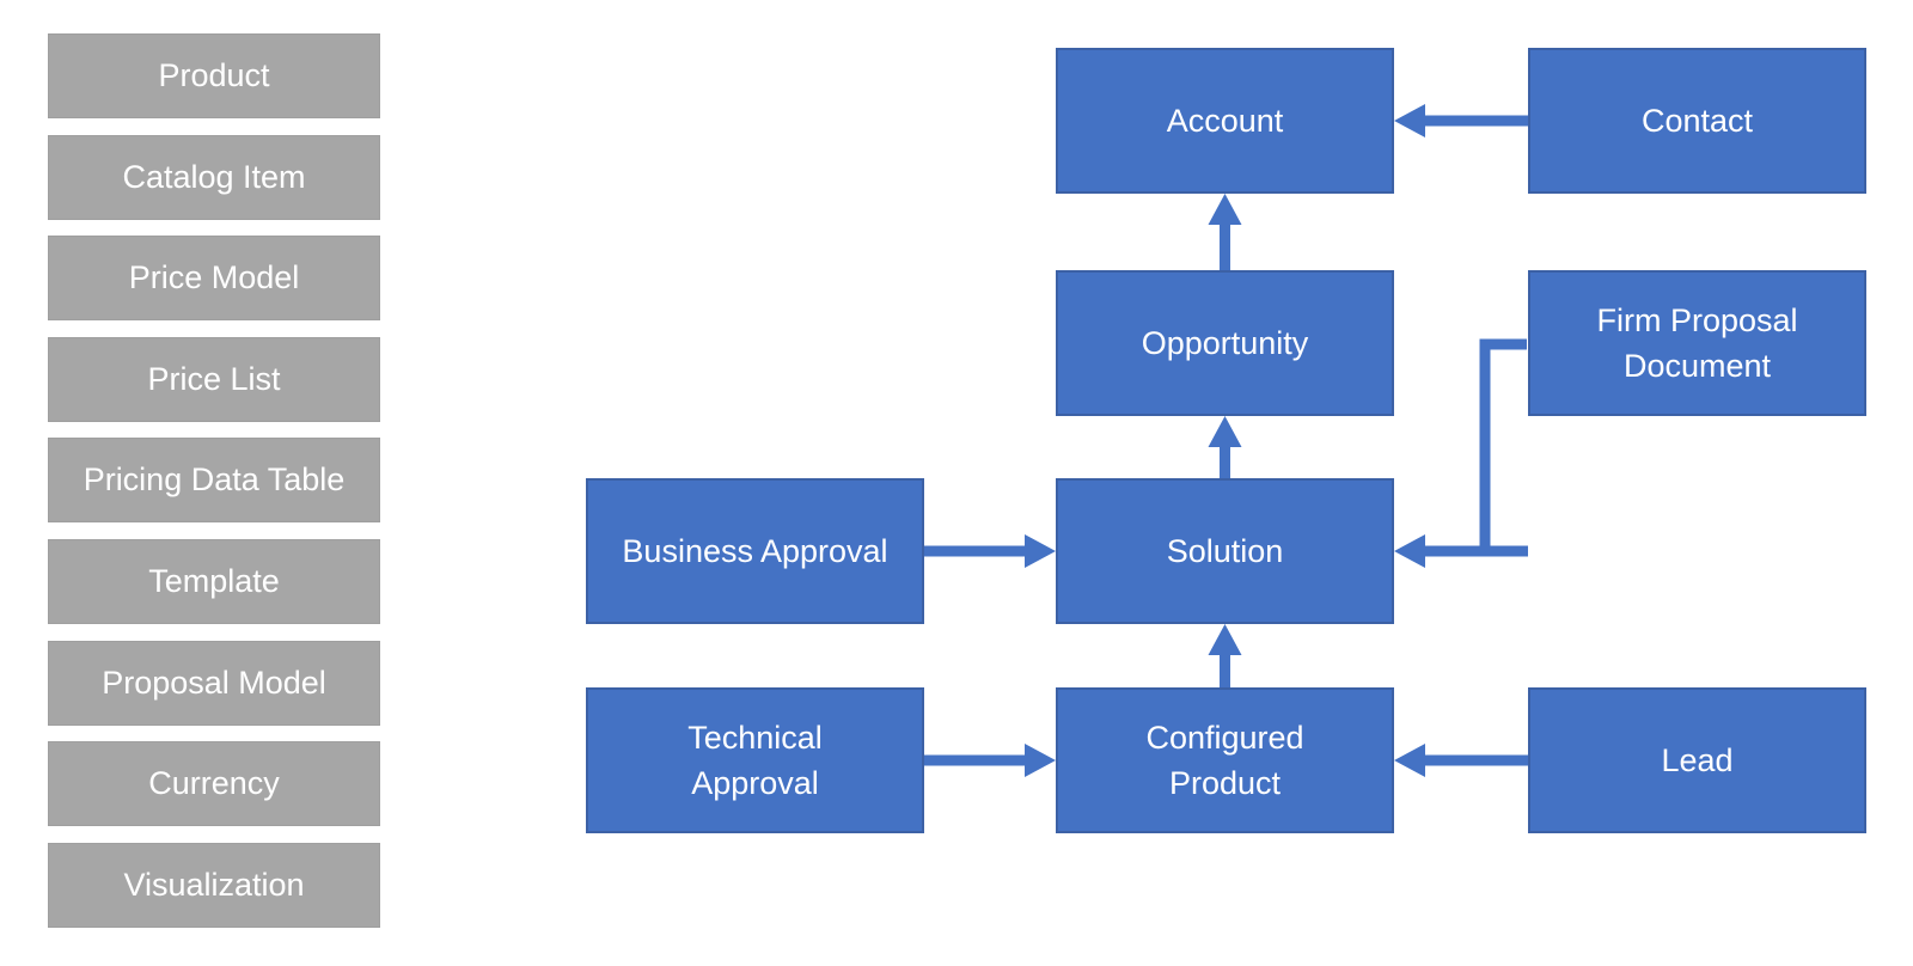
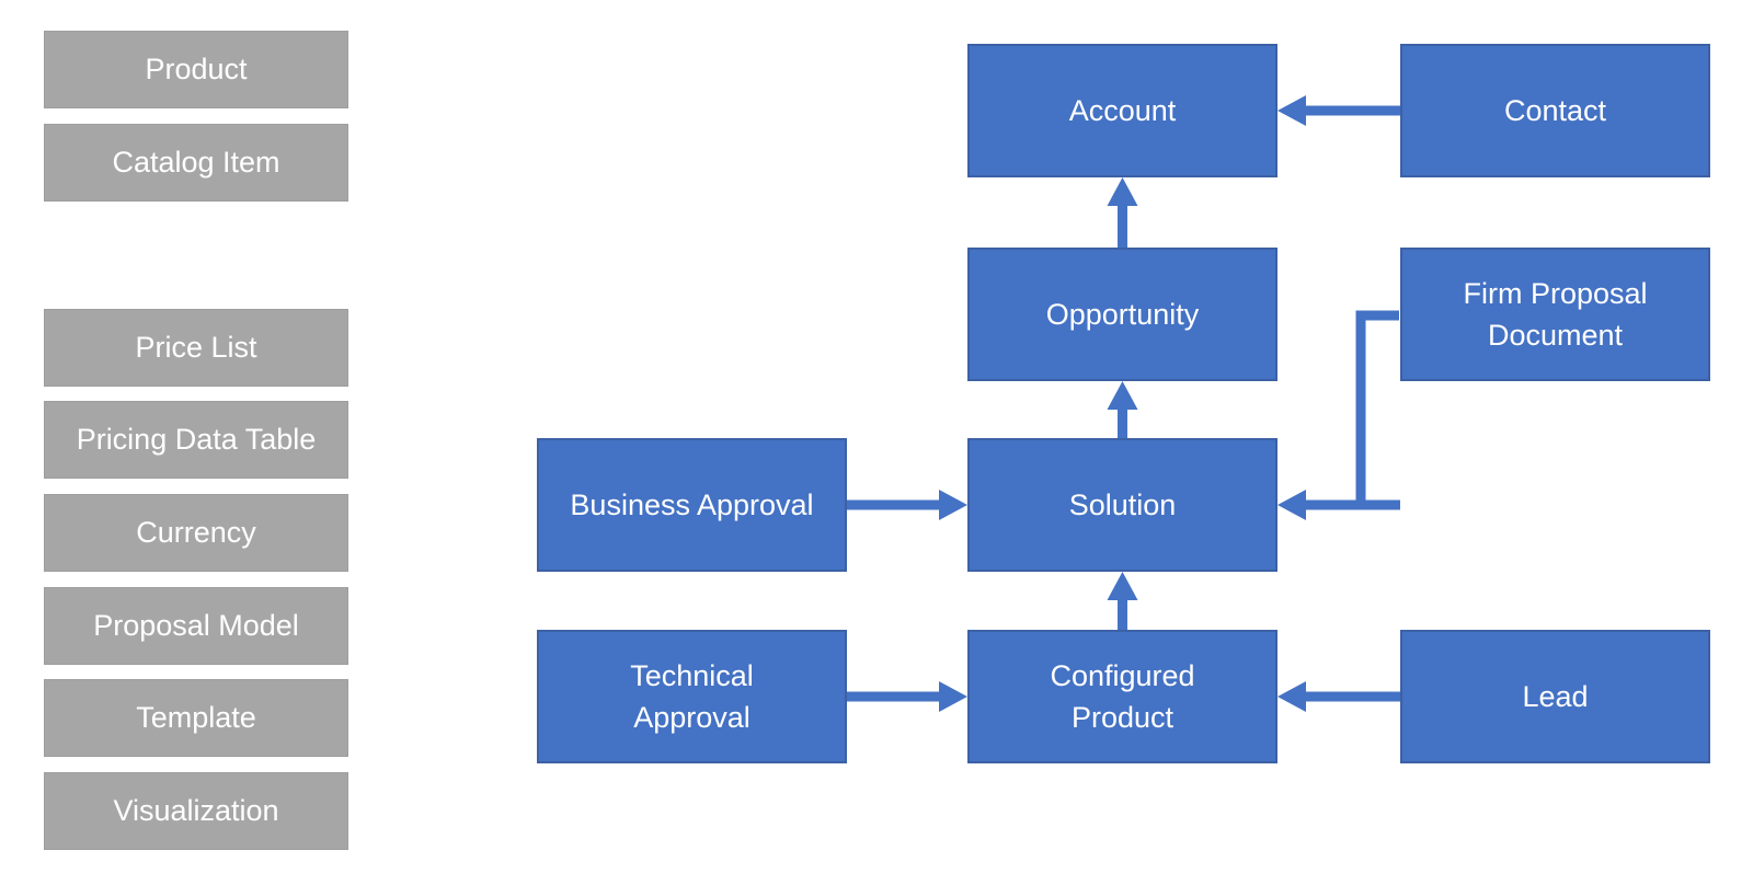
  Product
  Catalog Item
- Price Model
  Price List
  Pricing Data Table
- Template
+ Currency
  Proposal Model
- Currency
+ Template
  Visualization
  Account
  Contact
  Opportunity
  Firm Proposal
  Document
  Business Approval
  Solution
  Technical
  Approval
  Configured
  Product
  Lead
